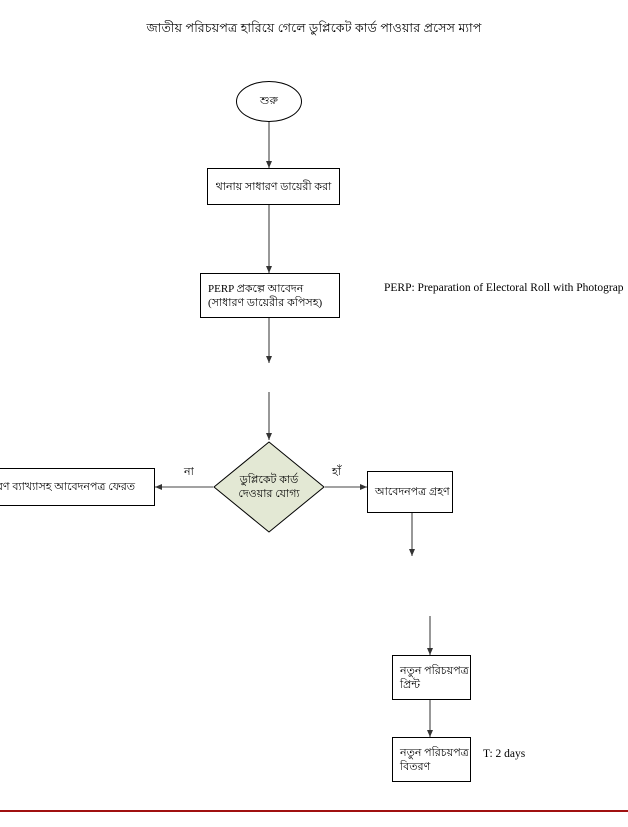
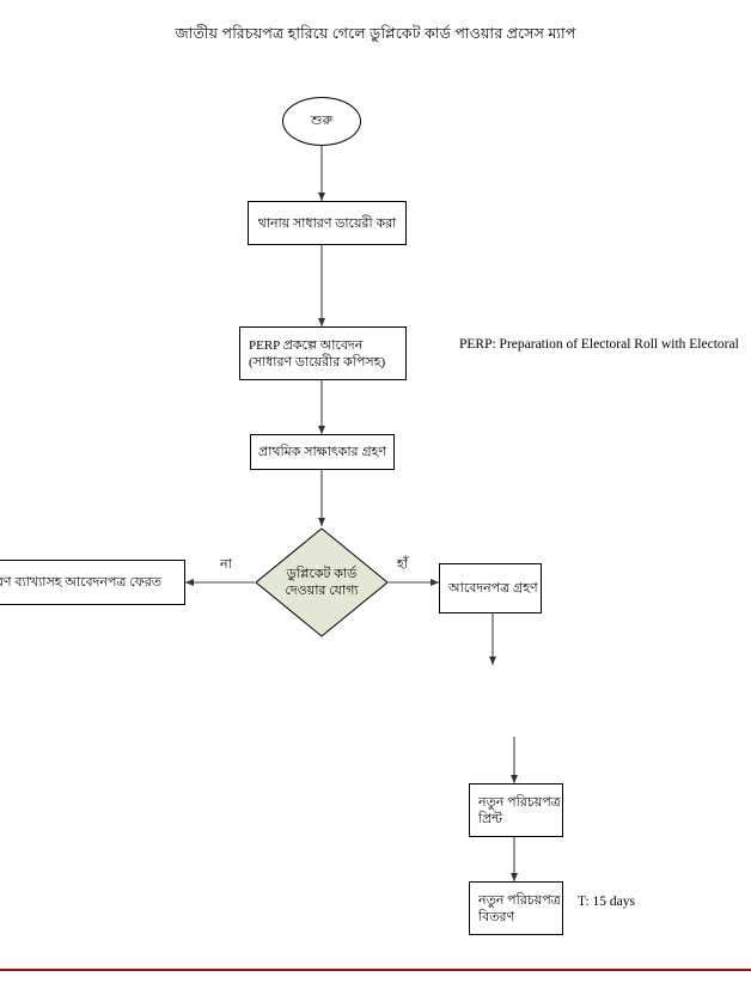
  জাতীয় পরিচয়পত্র হারিয়ে গেলে ডুপ্লিকেট কার্ড পাওয়ার প্রসেস ম্যাপ
  শুরু
  থানায় সাধারণ ডায়েরী করা
  PERP প্রকল্পে আবেদন
  (সাধারণ ডায়েরীর কপিসহ)
+ প্রাথমিক সাক্ষাৎকার গ্রহণ
  ডুপ্লিকেট কার্ড
  দেওয়ার যোগ্য
  না
  হাঁ
  ণ ব্যাখ্যাসহ আবেদনপত্র ফেরত
  আবেদনপত্র গ্রহণ
  নতুন পরিচয়পত্র
  প্রিন্ট
  নতুন পরিচয়পত্র
  বিতরণ
- PERP: Preparation of Electoral Roll with Photograp
+ PERP: Preparation of Electoral Roll with Electoral
- T: 2 days
+ T: 15 days
